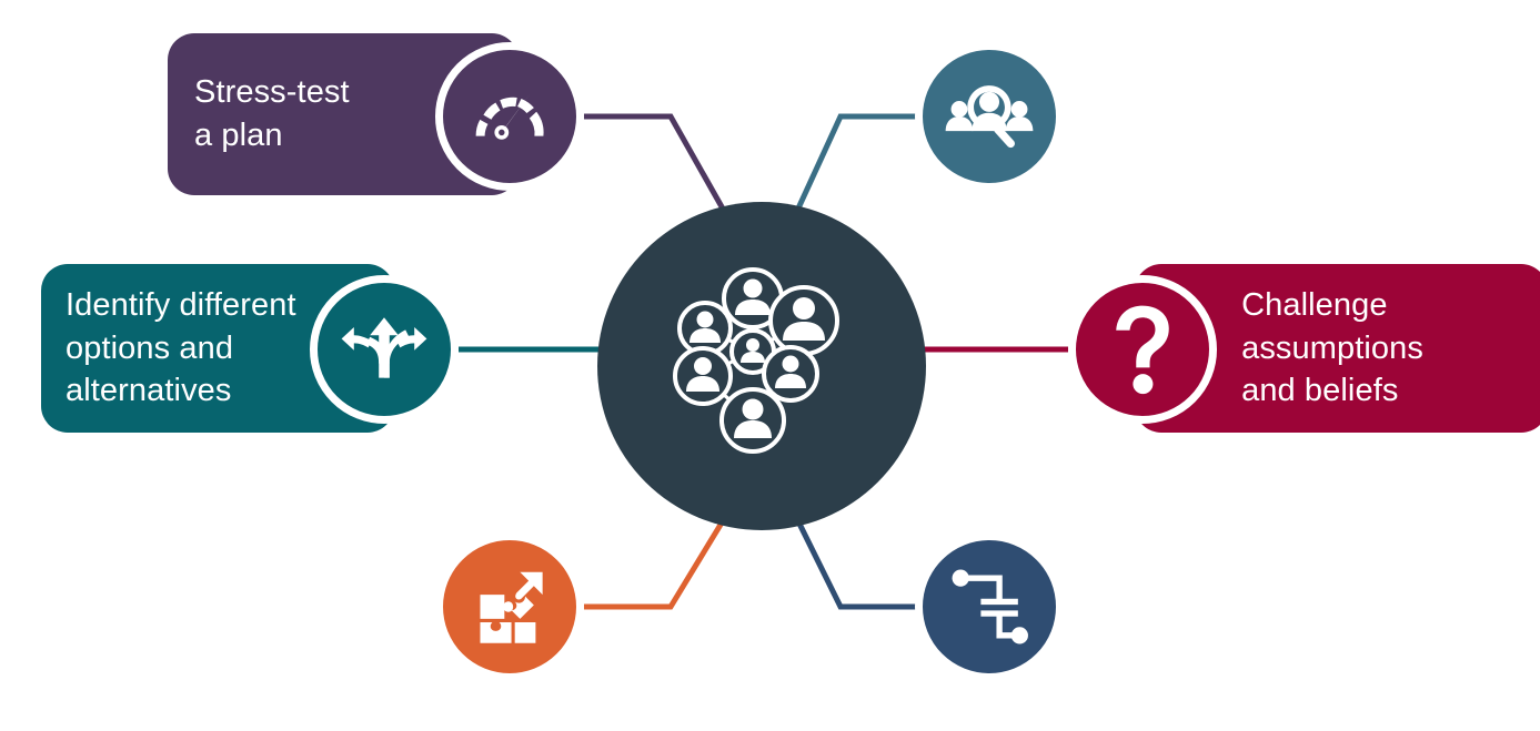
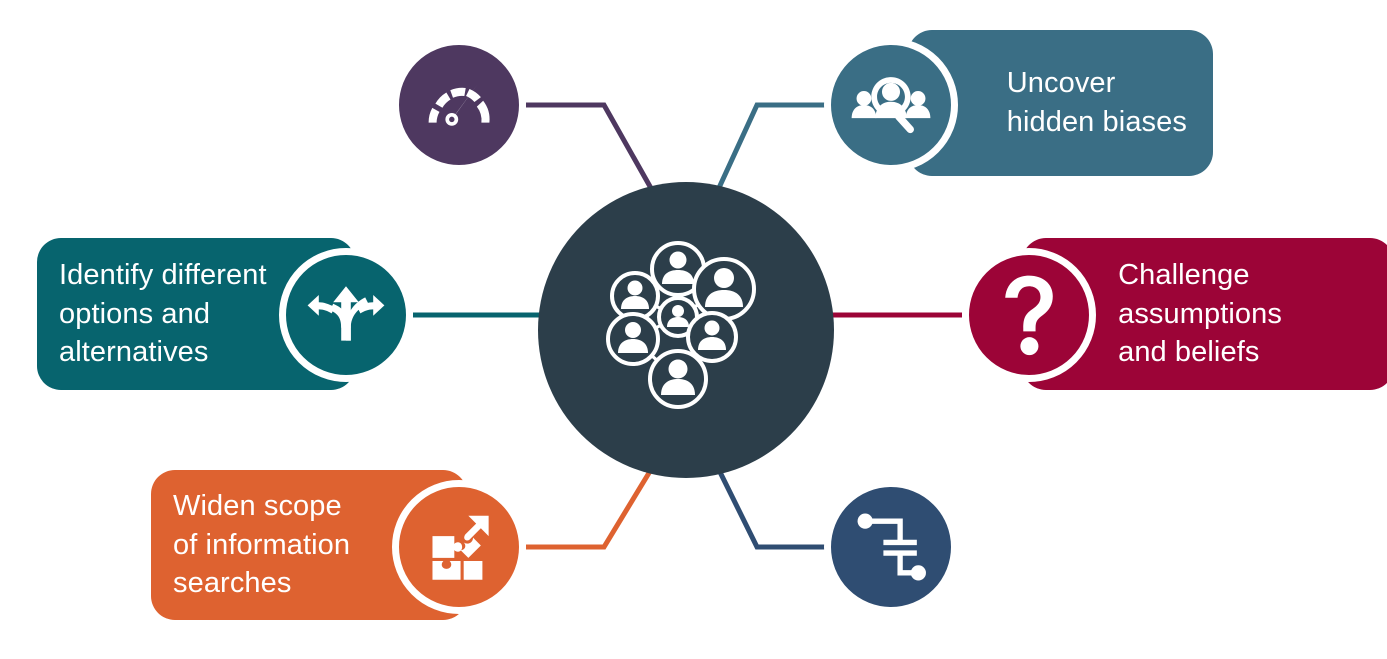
- Stress-test
- a plan
  Identify different
  options and
  alternatives
+ Widen scope
+ of information
+ searches
+ Uncover
+ hidden biases
  Challenge
  assumptions
  and beliefs
